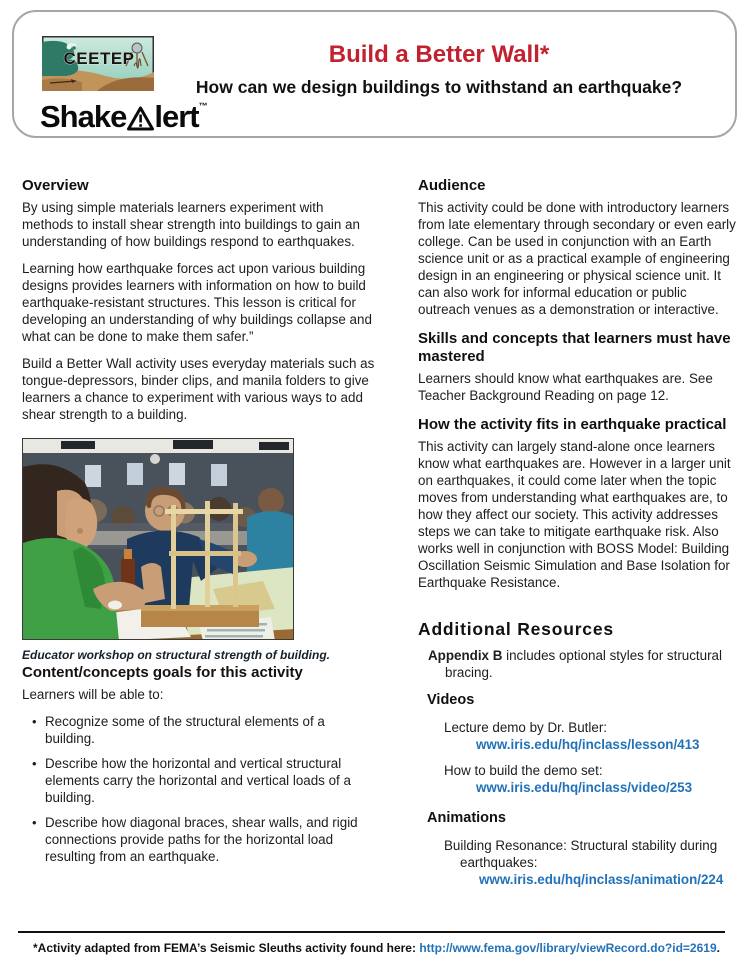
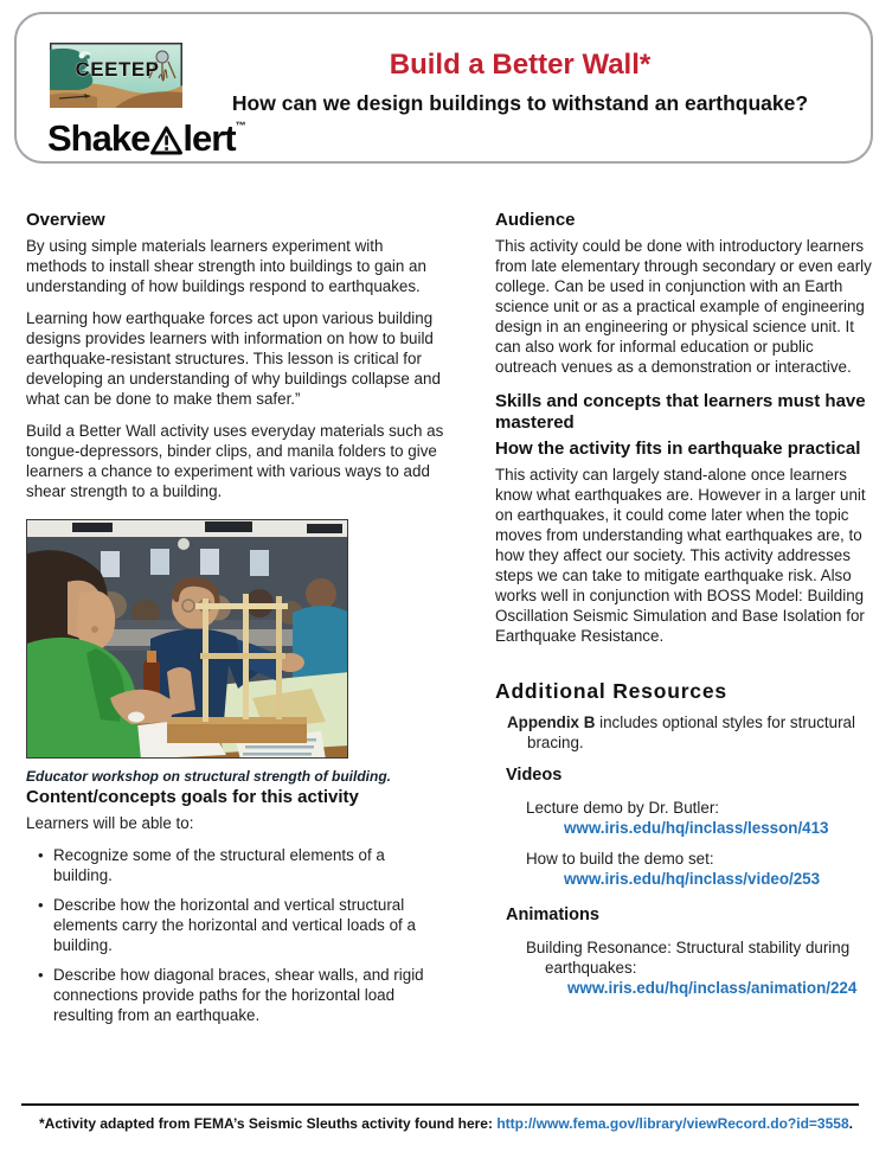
  CEETEP
  Shake
  lert
  ™
  Build a Better Wall*
  How can we design buildings to withstand an earthquake?
  Overview
  By using simple materials learners experiment with methods to install shear strength into buildings to gain an understanding of how buildings respond to earthquakes.
  Learning how earthquake forces act upon various building designs provides learners with information on how to build earthquake-resistant structures. This lesson is critical for developing an understanding of why buildings collapse and what can be done to make them safer.”
  Build a Better Wall activity uses everyday materials such as tongue-depressors, binder clips, and manila folders to give learners a chance to experiment with various ways to add shear strength to a building.
  Educator workshop on structural strength of building.
  Content/concepts goals for this activity
  Learners will be able to:
  •
  Recognize some of the structural elements of a building.
  •
  Describe how the horizontal and vertical structural elements carry the horizontal and vertical loads of a building.
  •
  Describe how diagonal braces, shear walls, and rigid connections provide paths for the horizontal load resulting from an earthquake.
  Audience
  This activity could be done with introductory learners from late elementary through secondary or even early college. Can be used in conjunction with an Earth science unit or as a practical example of engineering design in an engineering or physical science unit. It can also work for informal education or public outreach venues as a demonstration or interactive.
  Skills and concepts that learners must have mastered
- Learners should know what earthquakes are. See Teacher Background Reading on page 12.
  How the activity fits in earthquake practical
  This activity can largely stand-alone once learners know what earthquakes are. However in a larger unit on earthquakes, it could come later when the topic moves from understanding what earthquakes are, to how they affect our society. This activity addresses steps we can take to mitigate earthquake risk. Also works well in conjunction with BOSS Model: Building Oscillation Seismic Simulation and Base Isolation for Earthquake Resistance.
  Additional Resources
  Appendix B includes optional styles for structural bracing.
  Videos
  Lecture demo by Dr. Butler:
  www.iris.edu/hq/inclass/lesson/413
  How to build the demo set:
  www.iris.edu/hq/inclass/video/253
  Animations
  Building Resonance: Structural stability during earthquakes:
  www.iris.edu/hq/inclass/animation/224
- *Activity adapted from FEMA’s Seismic Sleuths activity found here: http://www.fema.gov/library/viewRecord.do?id=2619.
+ *Activity adapted from FEMA’s Seismic Sleuths activity found here: http://www.fema.gov/library/viewRecord.do?id=3558.
